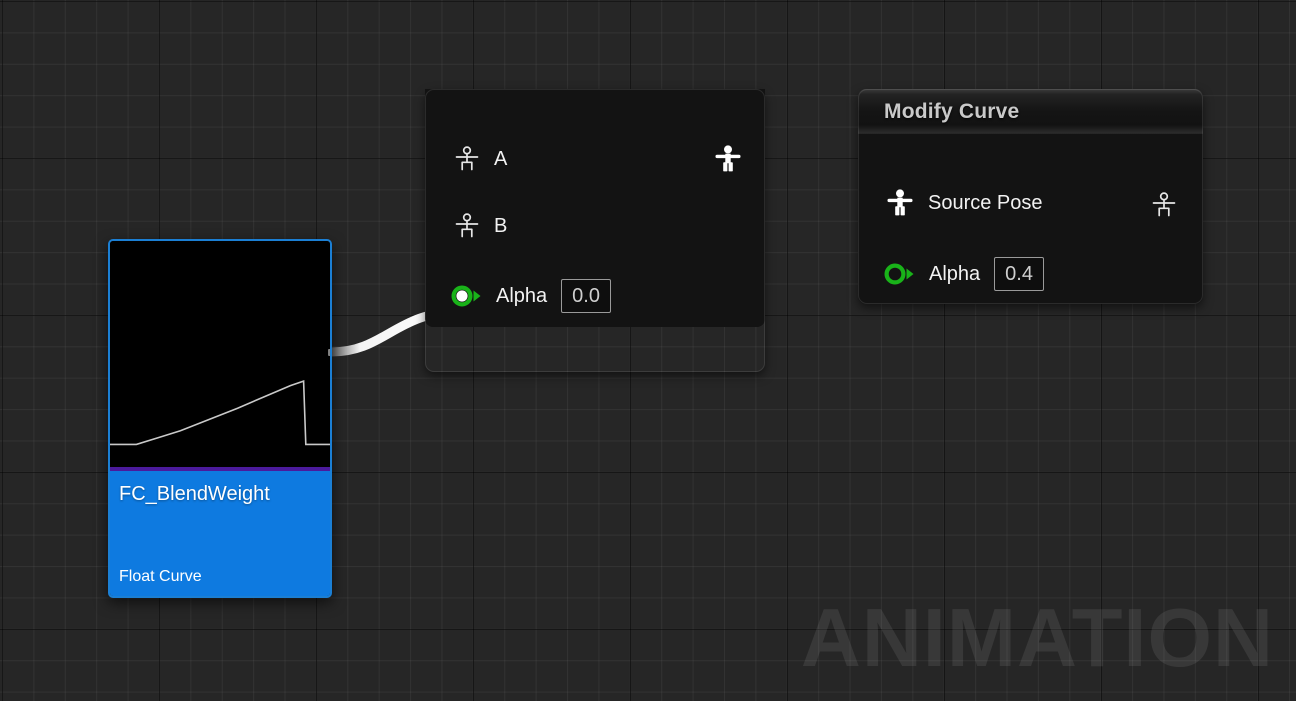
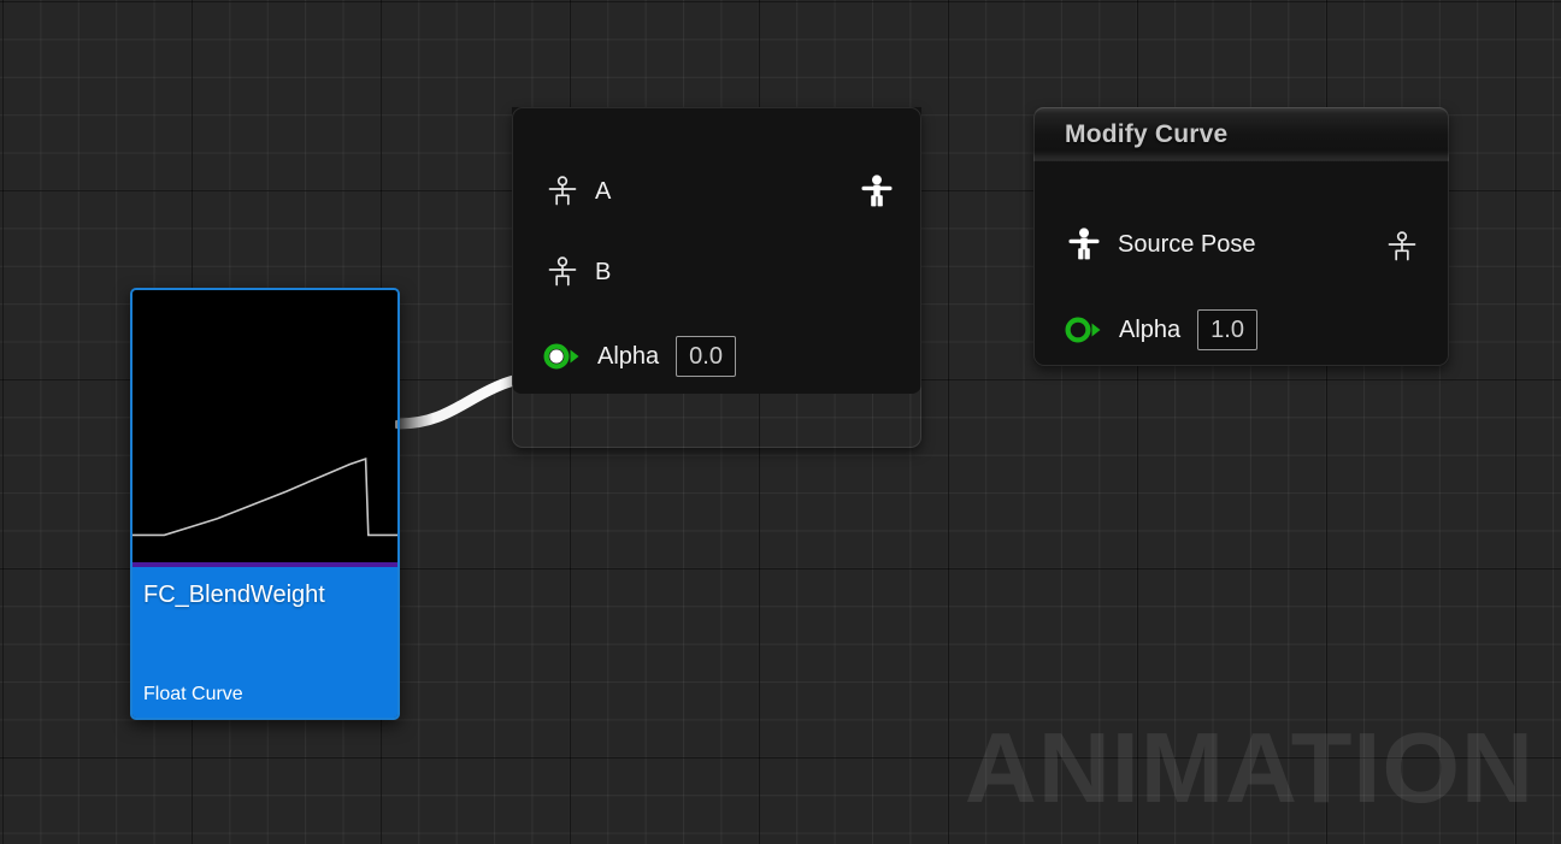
  A
  B
  Alpha
  0.0
  Modify Curve
  Source Pose
  Alpha
- 0.4
+ 1.0
  FC_BlendWeight
  Float Curve
  ANIMATION
